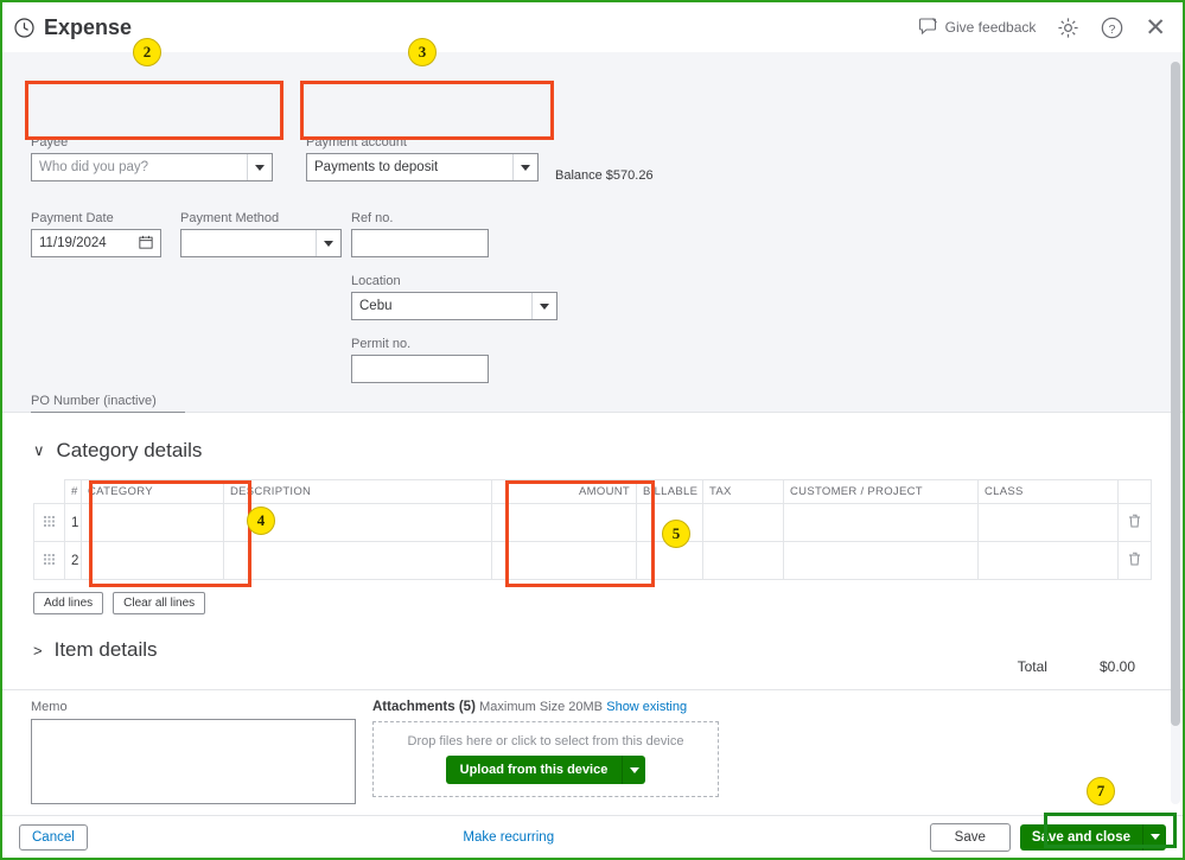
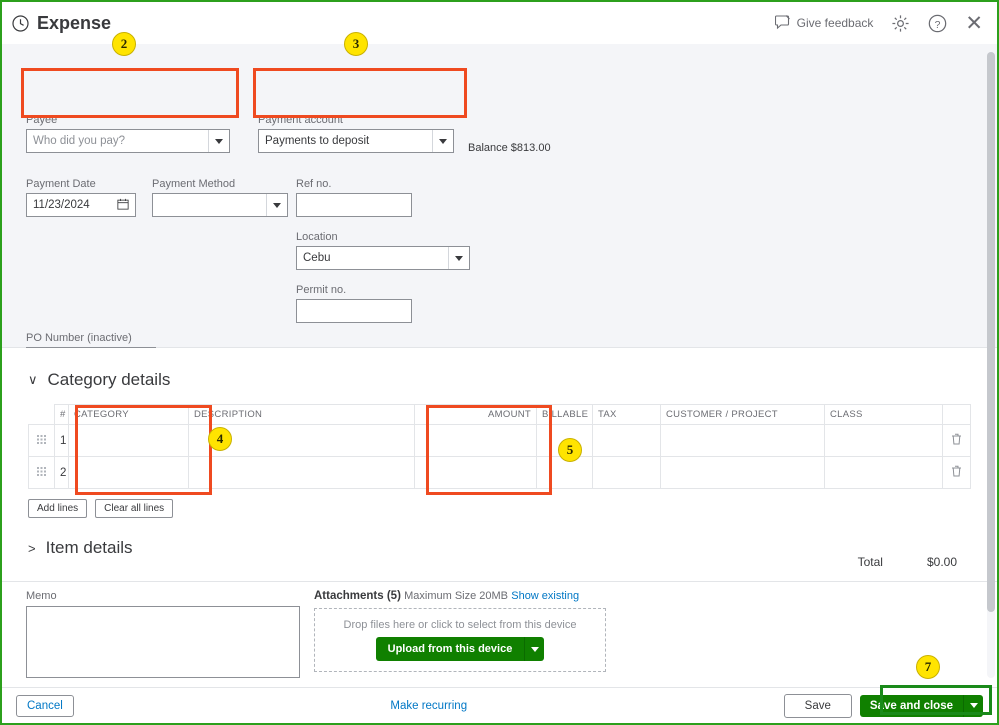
  Expense
  Give feedback
  ?
  ✕
  Payee
  Who did you pay?
  Payment account
  Payments to deposit
- Balance $570.26
+ Balance $813.00
  Payment Date
- 11/19/2024
+ 11/23/2024
  Payment Method
  Ref no.
  Location
  Cebu
  Permit no.
  PO Number (inactive)
  ∨
  Category details
  	#	CATEGORY	DESCRIPTION	AMOUNT	BILLABLE	TAX	CUSTOMER / PROJECT	CLASS
  	1
  	2
  Add lines
  Clear all lines
  >
  Item details
  Total
  $0.00
  Memo
  Attachments (5) Maximum Size 20MB Show existing
  Drop files here or click to select from this device
  Upload from this device
  Cancel
  Make recurring
  Save
  Save and close
  2
  3
  4
  5
  7
